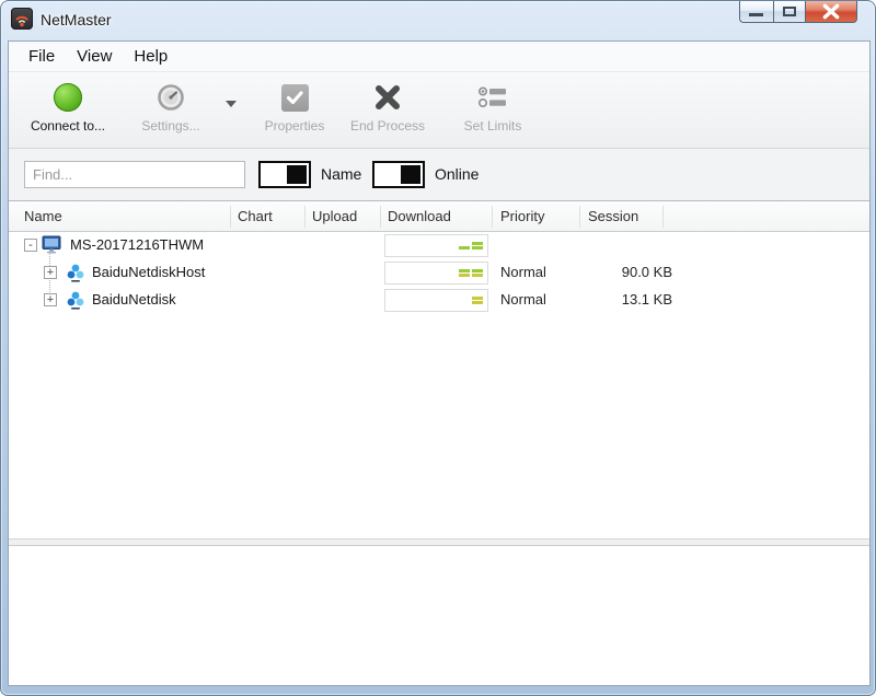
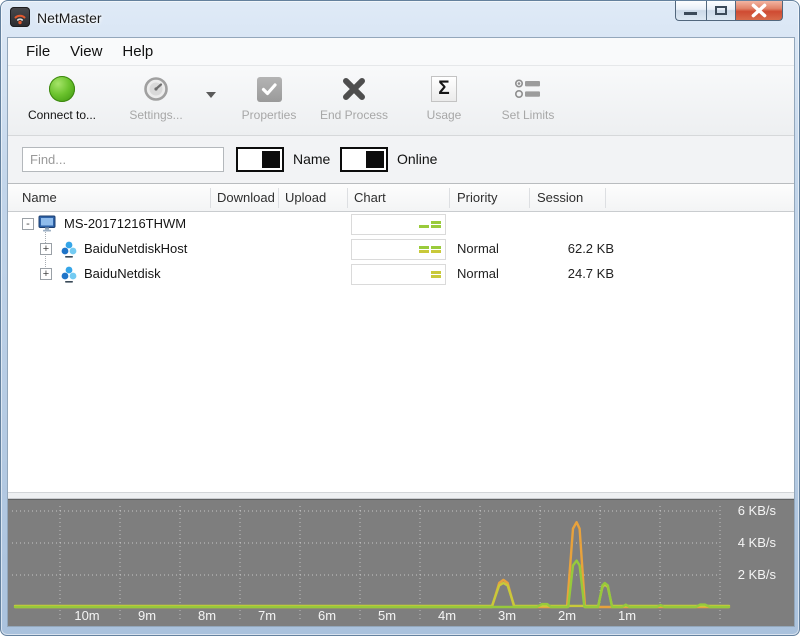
  NetMaster
  File
  View
  Help
  Connect to...
  Settings...
  Properties
  End Process
+ Σ
+ Usage
  Set Limits
  Find...
  Name
  Online
  Name
- Chart
+ Download
  Upload
- Download
+ Chart
  Priority
  Session
  -
  MS-20171216THWM
  +
  BaiduNetdiskHost
  Normal
- 90.0 KB
+ 62.2 KB
  +
  BaiduNetdisk
  Normal
- 13.1 KB
+ 24.7 KB
+ 10m
+ 9m
+ 8m
+ 7m
+ 6m
+ 5m
+ 4m
+ 3m
+ 2m
+ 1m
+ 2 KB/s
+ 4 KB/s
+ 6 KB/s
